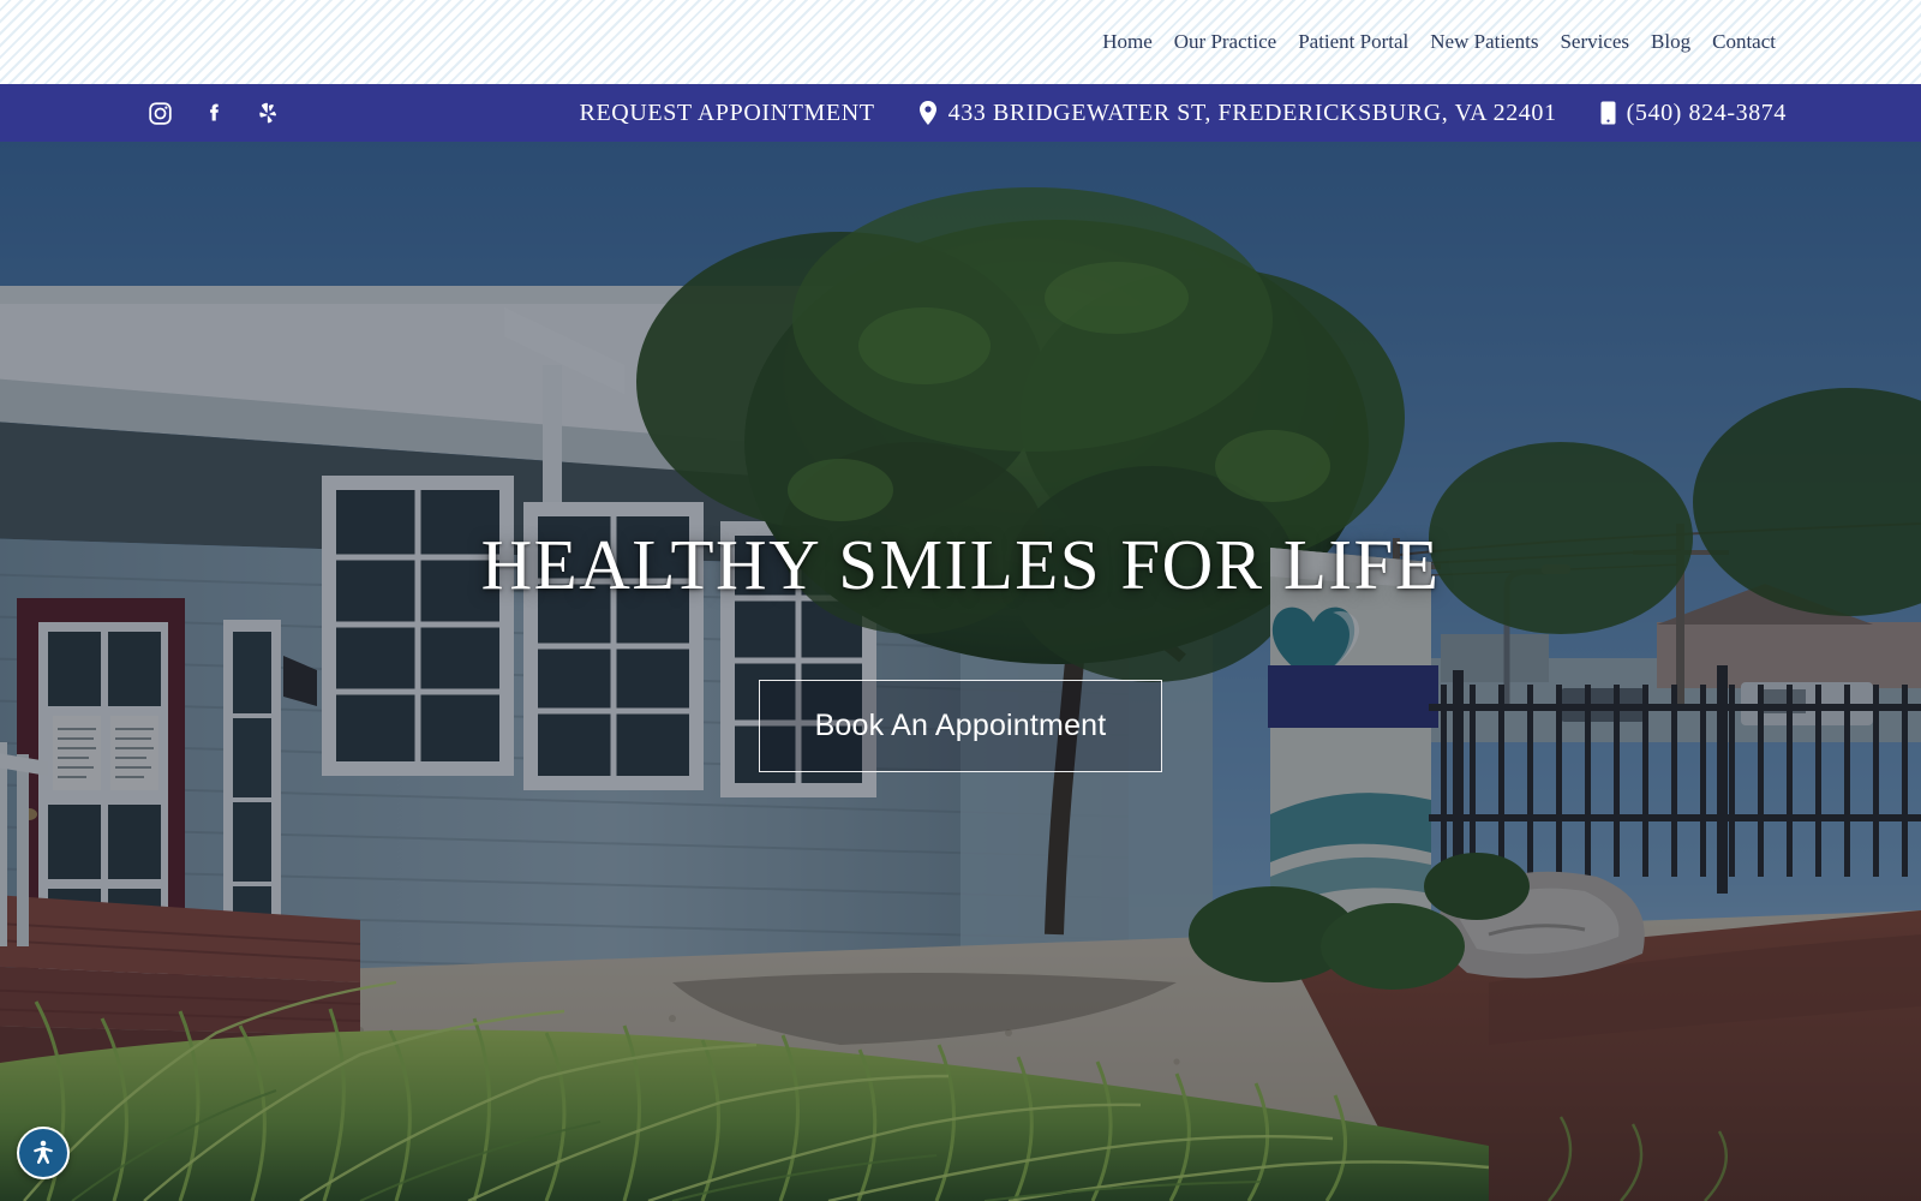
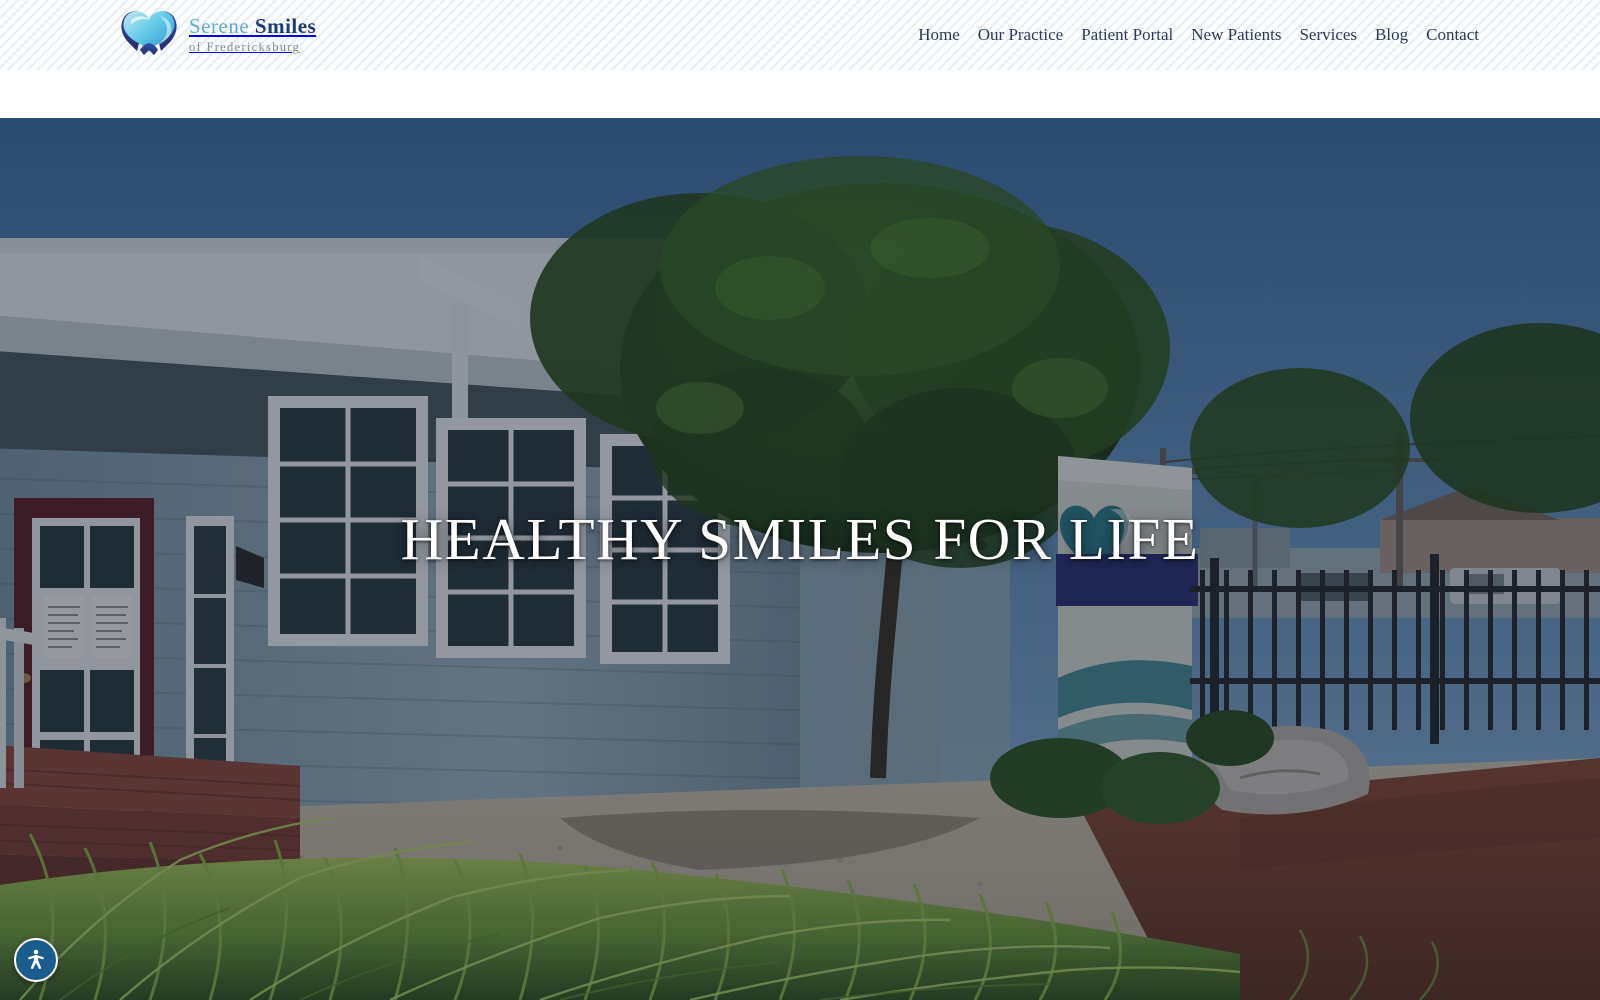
+ Serene Smiles
+ of Fredericksburg
  Home
  Our Practice
  Patient Portal
  New Patients
  Services
  Blog
  Contact
- REQUEST APPOINTMENT
- 433 BRIDGEWATER ST, FREDERICKSBURG, VA 22401
- (540) 824-3874
  HEALTHY SMILES FOR LIFE
- Book An Appointment
